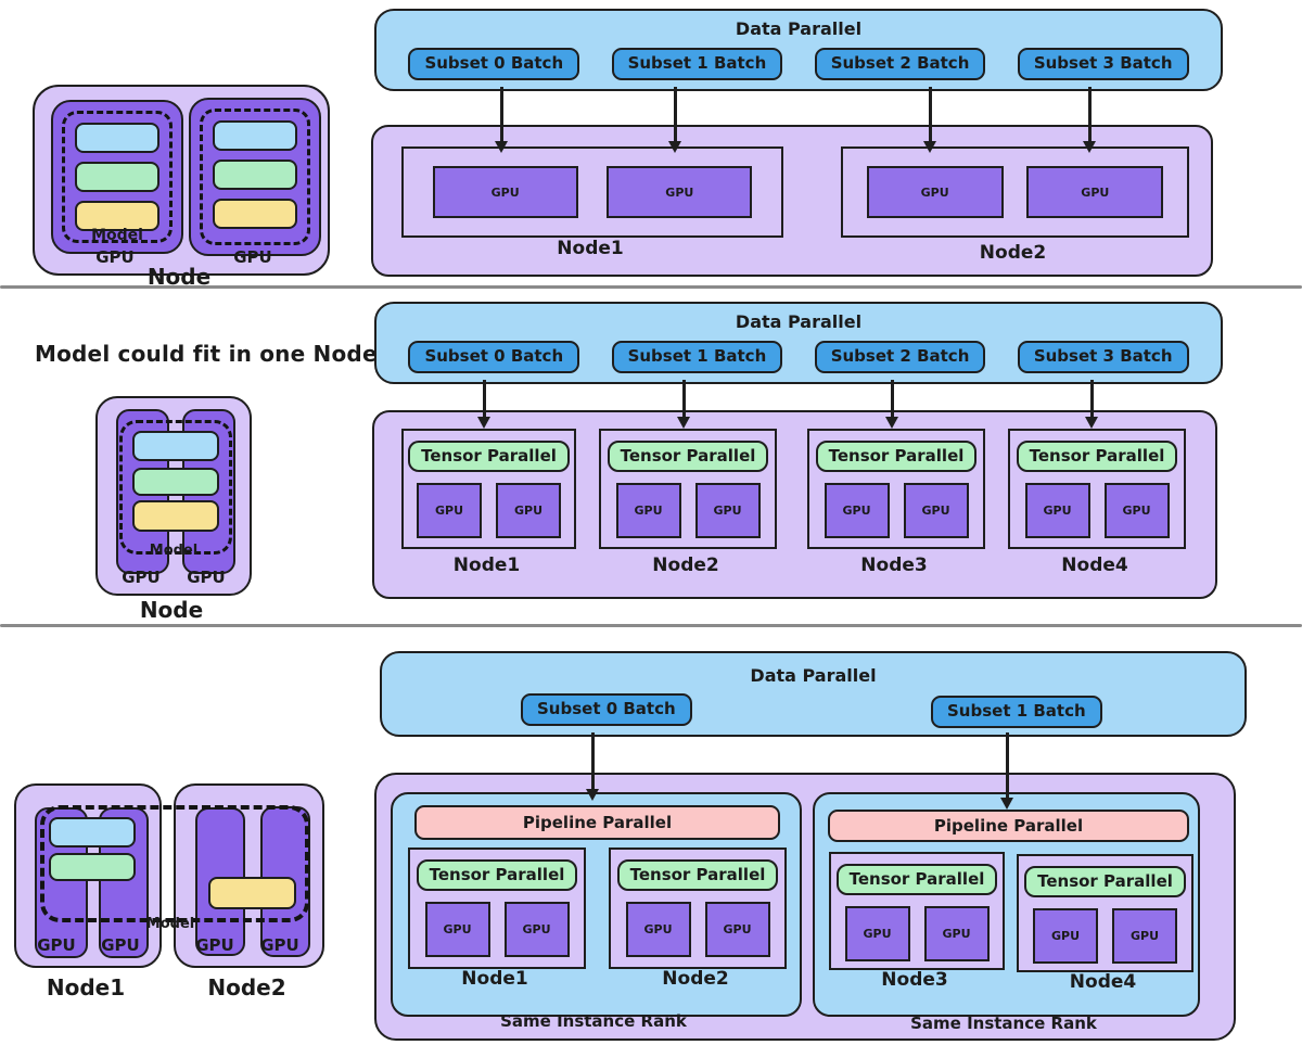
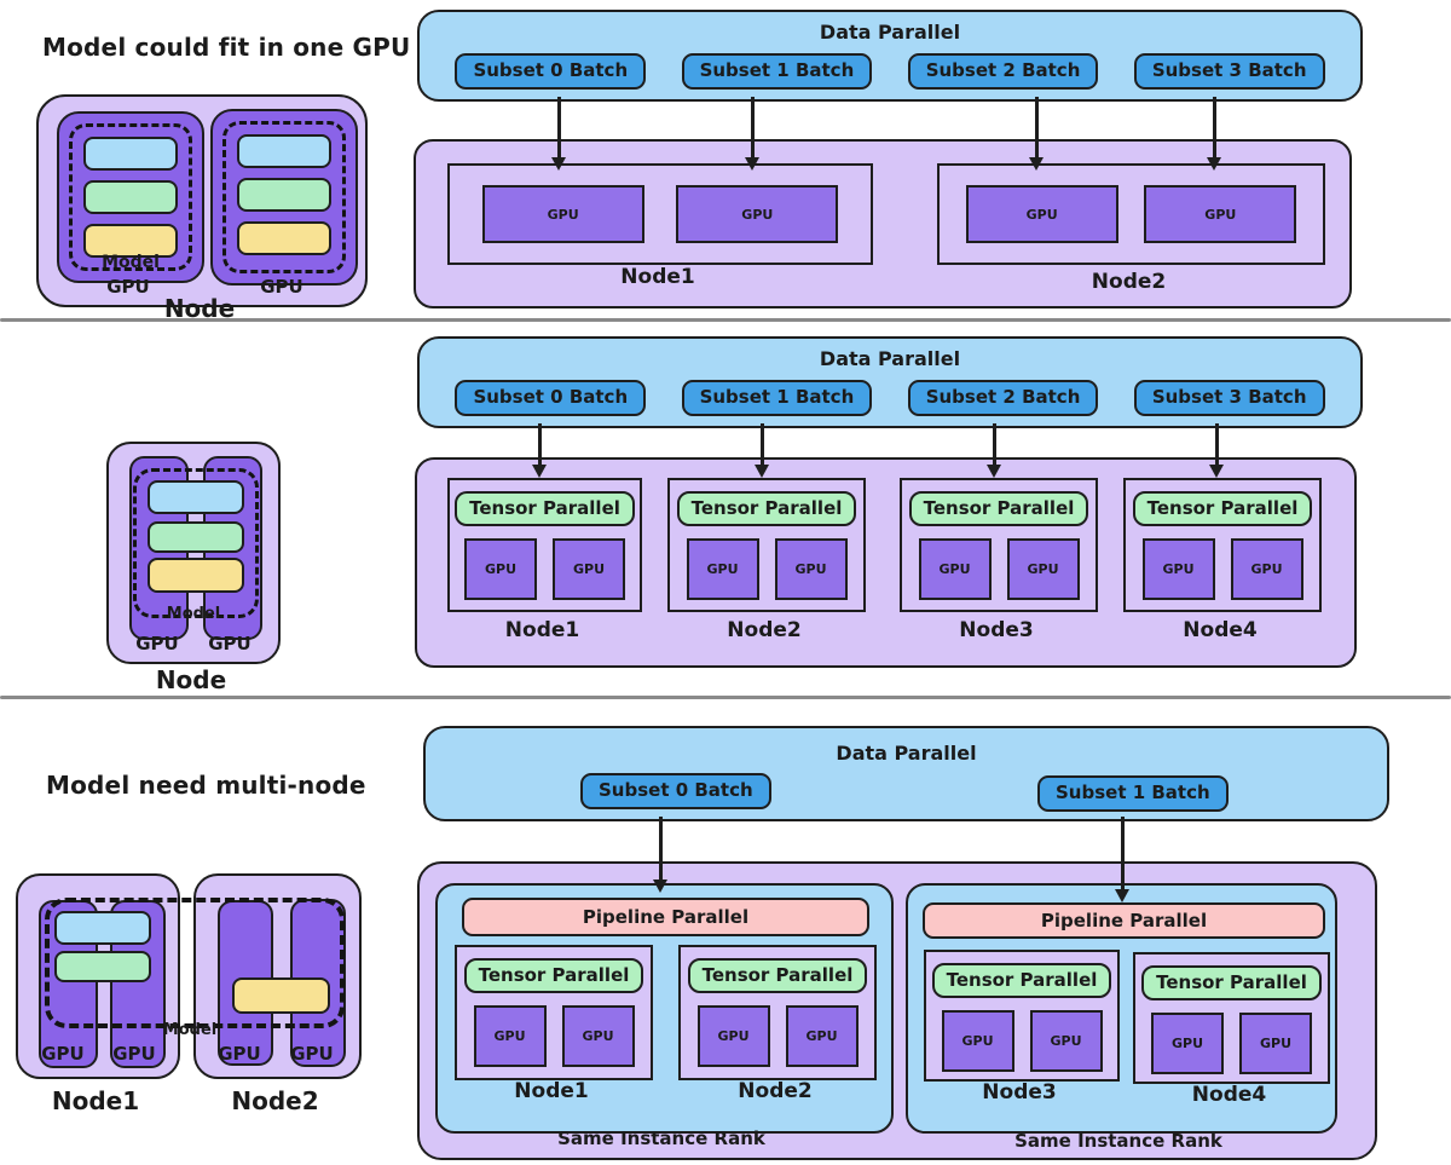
+ Model could fit in one GPU
  Model
  GPU
  GPU
  Node
  Data Parallel
  Subset 0 Batch
  Subset 1 Batch
  Subset 2 Batch
  Subset 3 Batch
  GPU
  GPU
  GPU
  GPU
  Node1
  Node2
- Model could fit in one Node
  Model
  GPU
  GPU
  Node
  Data Parallel
  Subset 0 Batch
  Subset 1 Batch
  Subset 2 Batch
  Subset 3 Batch
  Tensor Parallel
  GPU
  GPU
  Tensor Parallel
  GPU
  GPU
  Tensor Parallel
  GPU
  GPU
  Tensor Parallel
  GPU
  GPU
  Node1
  Node2
  Node3
  Node4
+ Model need multi-node
  Model
  GPU
  GPU
  GPU
  GPU
  Node1
  Node2
  Data Parallel
  Subset 0 Batch
  Subset 1 Batch
  Pipeline Parallel
  Tensor Parallel
  GPU
  GPU
  Tensor Parallel
  GPU
  GPU
  Node1
  Node2
  Pipeline Parallel
  Tensor Parallel
  GPU
  GPU
  Tensor Parallel
  GPU
  GPU
  Node3
  Node4
  Same Instance Rank
  Same Instance Rank
